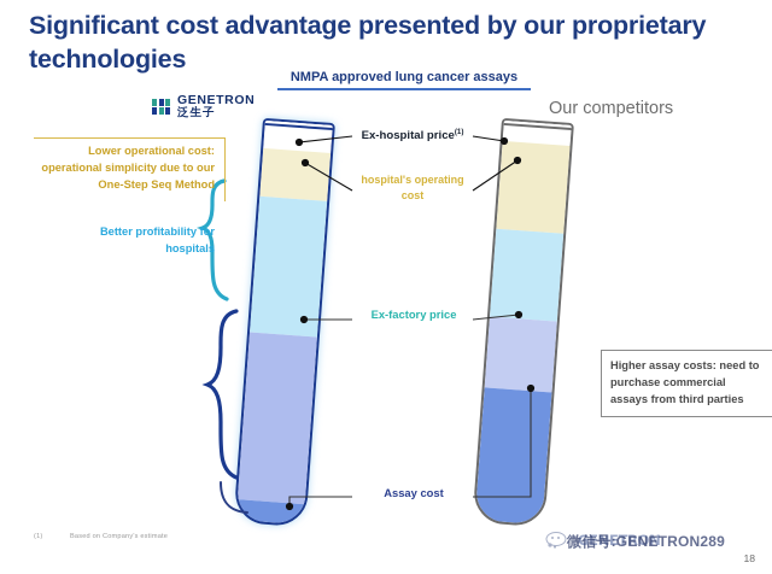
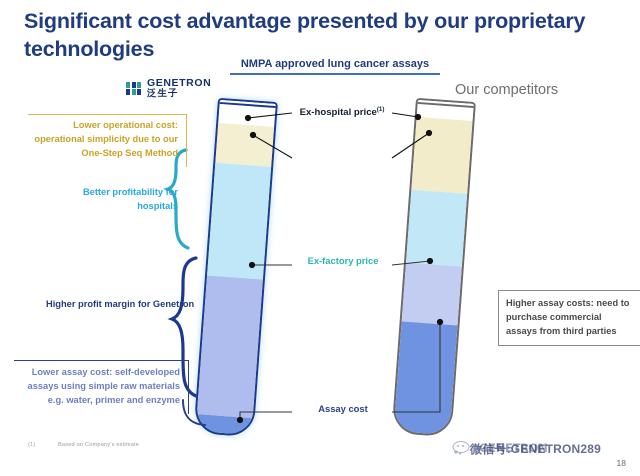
  Significant cost advantage presented by our proprietary technologies
  NMPA approved lung cancer assays
  Our competitors
  GENETRON
  泛生子
  Lower operational cost: operational simplicity due to our One-Step Seq Method
  Better profitability for hospitals
+ Higher profit margin for Genetron
+ Lower assay cost: self-developed assays using simple raw materials e.g. water, primer and enzyme
  Higher assay costs: need to purchase commercial assays from third parties
  Ex-hospital price
- hospital's operating cost
  Ex-factory price
  Assay cost
  GENETRON
  微信号:GENETRON289
  18
